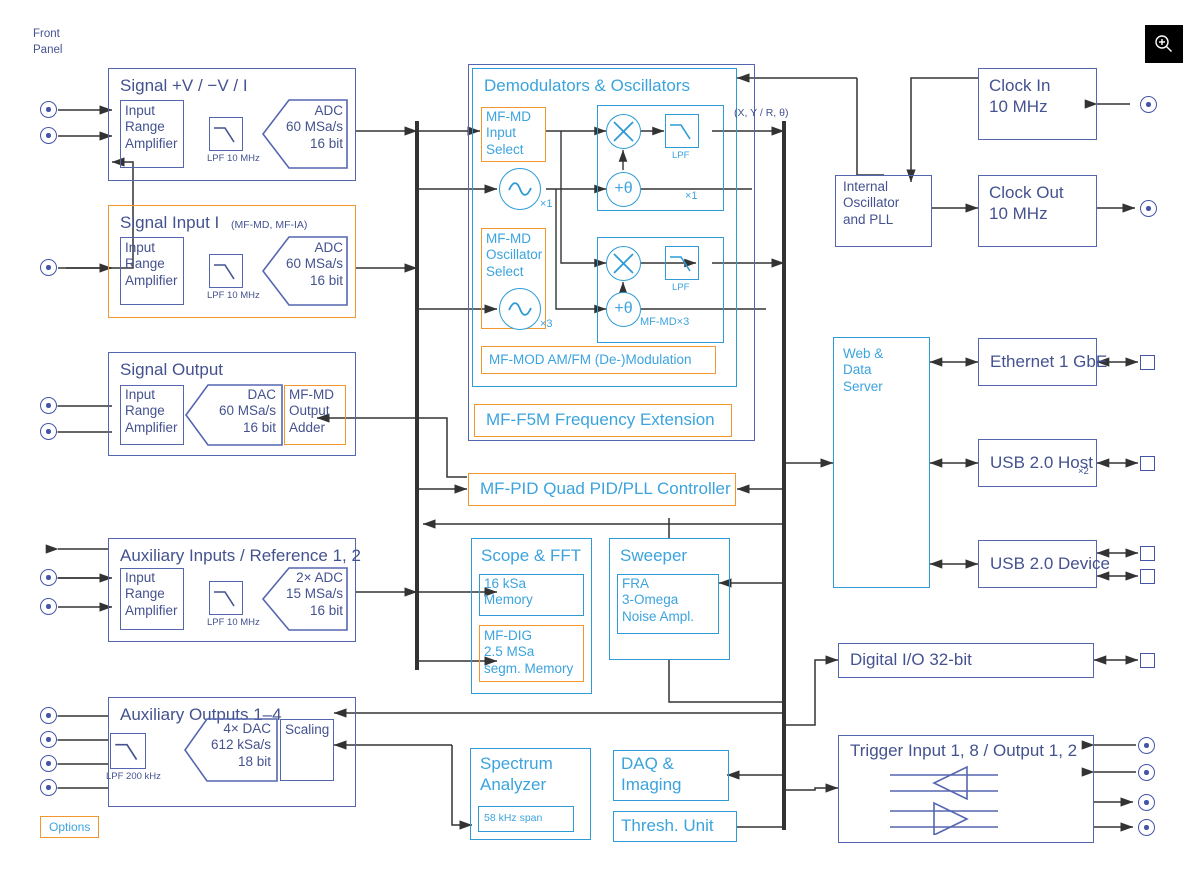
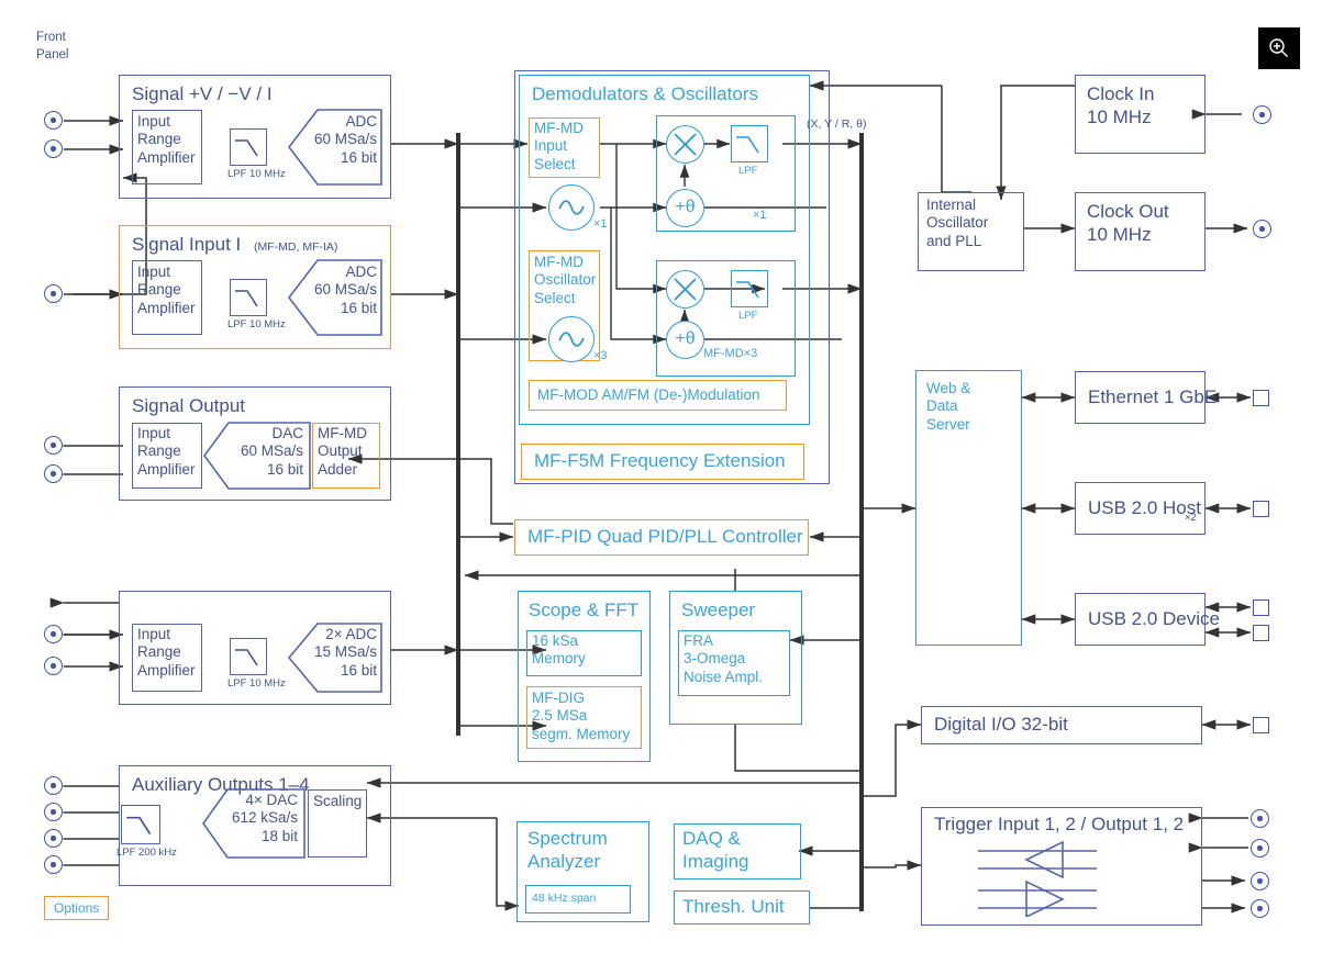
  Front
  Panel
  Signal +V / −V / I
  Input
  Range
  Amplifier
  LPF 10 MHz
  ADC
  60 MSa/s
  16 bit
  Signal Input I
  (MF-MD, MF-IA)
  Input
  Range
  Amplifier
  LPF 10 MHz
  ADC
  60 MSa/s
  16 bit
  Signal Output
  Input
  Range
  Amplifier
  DAC
  60 MSa/s
  16 bit
  MF-MD
  Output
  Adder
- Auxiliary Inputs / Reference 1, 2
  Input
  Range
  Amplifier
  LPF 10 MHz
  2× ADC
  15 MSa/s
  16 bit
  Auxiliary Outputs 1–4
  LPF 200 kHz
  4× DAC
  612 kSa/s
  18 bit
  Scaling
  Demodulators & Oscillators
  MF-MD
  Input
  Select
  MF-MD
  Oscillator
  Select
  ×1
  ×3
  +θ
  LPF
  ×1
  +θ
  LPF
  MF-MD×3
  (X, Y / R, θ)
  MF-MOD AM/FM (De-)Modulation
  MF-F5M Frequency Extension
  MF-PID Quad PID/PLL Controller
  Scope & FFT
  16 kSa
  Memory
  MF-DIG
  2.5 MSa
  segm. Memory
  Sweeper
  FRA
  3-Omega
  Noise Ampl.
  Spectrum
  Analyzer
- 58 kHz span
+ 48 kHz span
  DAQ &
  Imaging
  Thresh. Unit
  Clock In
  10 MHz
  Clock Out
  10 MHz
  Internal
  Oscillator
  and PLL
  Web &
  Data
  Server
  Ethernet 1 GbE
  USB 2.0 Host
  ×2
  USB 2.0 Device
  Digital I/O 32-bit
- Trigger Input 1, 8 / Output 1, 2
+ Trigger Input 1, 2 / Output 1, 2
  Options
